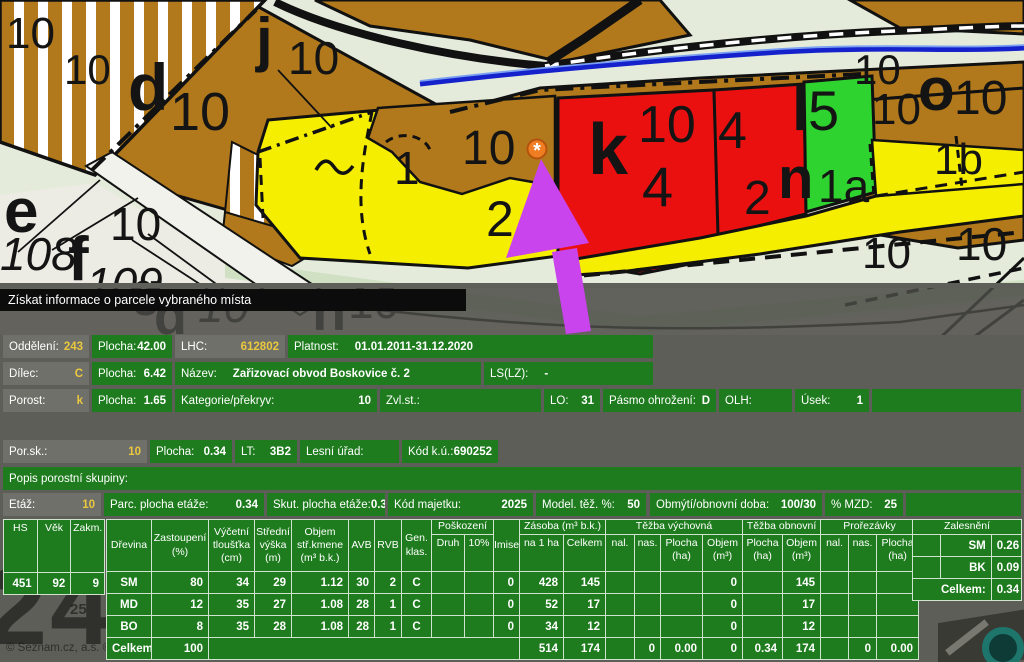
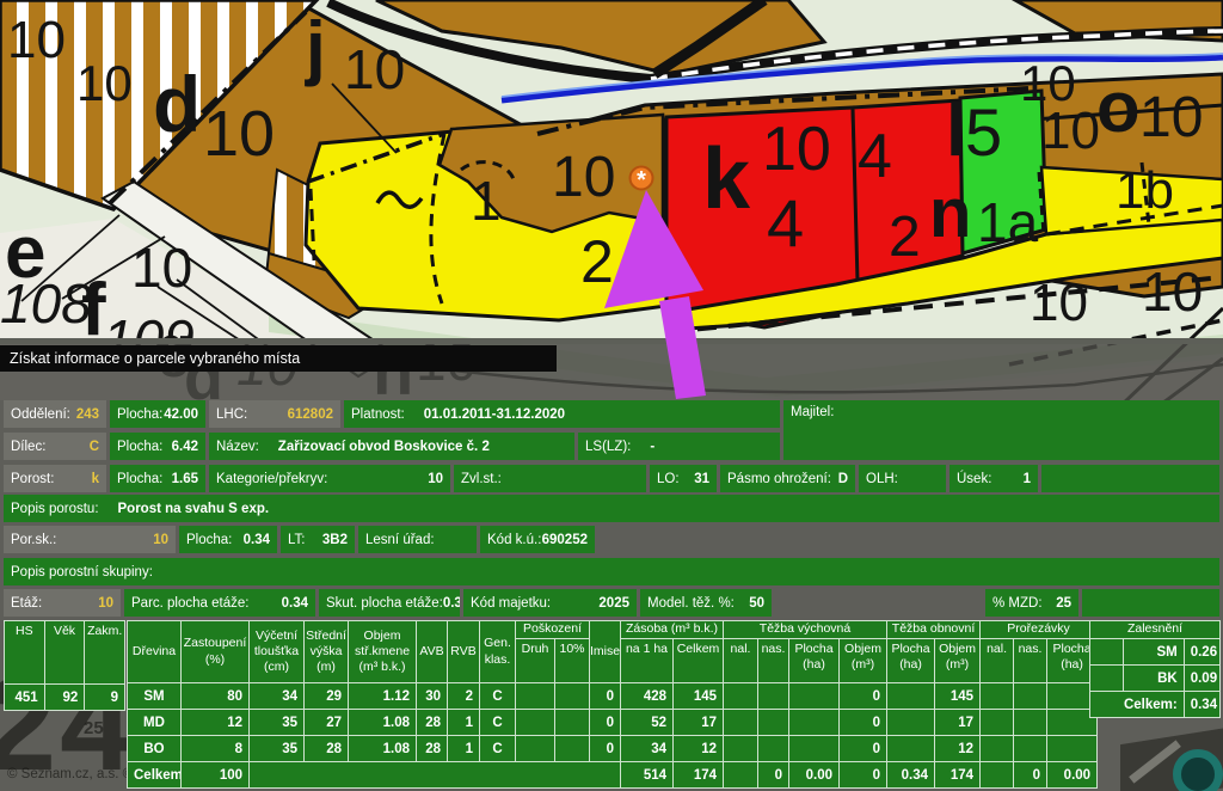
  10
  10
  d
  10
  j
  10
  e
  108
  f
  10
  1
  10
  2
  k
  10
  4
  4
  l
  5
  10
  10
  o
  10
  2
  n
  1a
  1b
  10
  10
  d
  *
  24
  25
  © Seznam.cz, a.s.
  Získat informace o parcele vybraného místa
  Oddělení:
  243
  Plocha:
  42.00
  LHC:
  612802
  Platnost:
  01.01.2011-31.12.2020
+ Majitel:
  Dílec:
  C
  Plocha:
  6.42
  Název:
  Zařizovací obvod Boskovice č. 2
  LS(LZ):
  -
  Porost:
  k
  Plocha:
  1.65
  Kategorie/překryv:
  10
  Zvl.st.:
  LO:
  31
  Pásmo ohrožení:
  D
  OLH:
  Úsek:
  1
+ Popis porostu:
+ Porost na svahu S exp.
  Por.sk.:
  10
  Plocha:
  0.34
  LT:
  3B2
  Lesní úřad:
  Kód k.ú.:
  690252
  Popis porostní skupiny:
  Etáž:
  10
  Parc. plocha etáže:
  0.34
  Skut. plocha etáže:
  0.3
  Kód majetku:
  2025
  Model. těž. %:
  50
- Obmýtí/obnovní doba:
- 100/30
  % MZD:
  25
  HS	Věk	Zakm.
  451	92	9
  Dřevina	Zastoupení (%)	Výčetní tloušťka (cm)	Střední výška (m)	Objem stř.kmene (m³ b.k.)	AVB	RVB	Gen. klas.	Poškození	Imise	Zásoba (m³ b.k.)	Těžba výchovná	Těžba obnovní	Prořezávky
  Druh	10%	na 1 ha	Celkem	nal.	nas.	Plocha (ha)	Objem (m³)	Plocha (ha)	Objem (m³)	nal.	nas.	Plocha (ha)
  SM	80	34	29	1.12	30	2	C			0	428	145				0		145
  MD	12	35	27	1.08	28	1	C			0	52	17				0		17
  BO	8	35	28	1.08	28	1	C			0	34	12				0		12
  Celkem	100		514	174		0	0.00	0	0.34	174		0	0.00
  Zalesnění
  	SM	0.26
  	BK	0.09
  Celkem:	0.34
